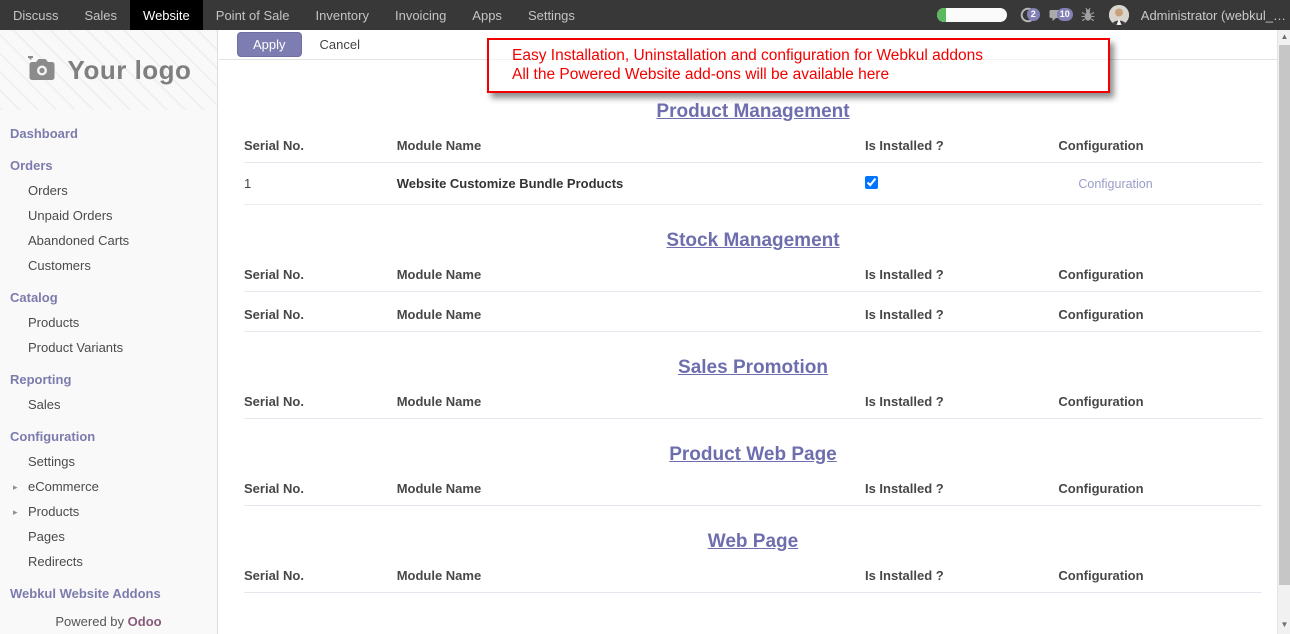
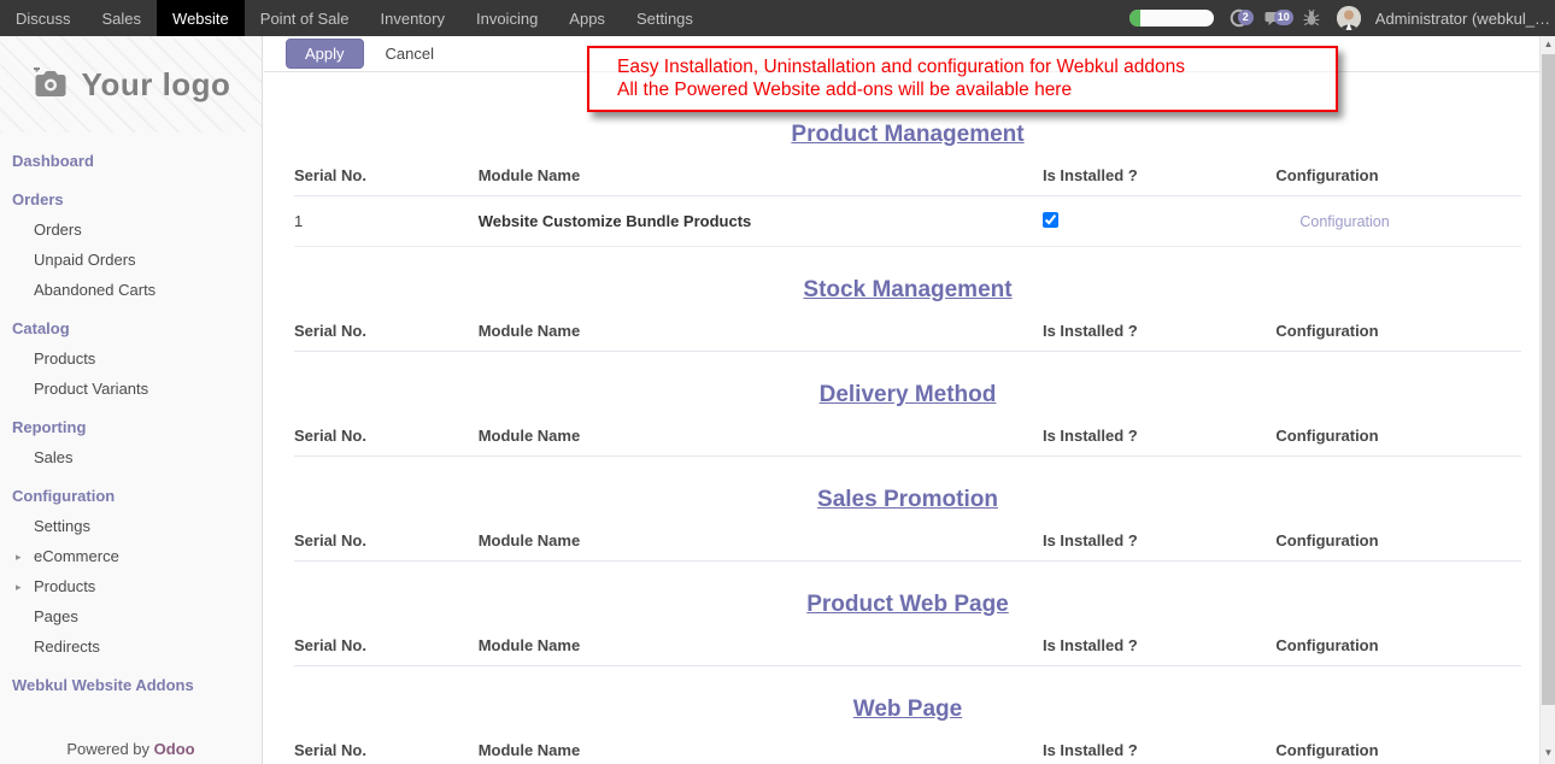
  Discuss
  Sales
  Website
  Point of Sale
  Inventory
  Invoicing
  Apps
  Settings
  2
  10
  Administrator (webkul_…
  Your logo
  Dashboard
  Orders
  Orders
  Unpaid Orders
  Abandoned Carts
- Customers
  Catalog
  Products
  Product Variants
  Reporting
  Sales
  Configuration
  Settings
  ▸
  eCommerce
  ▸
  Products
  Pages
  Redirects
  Webkul Website Addons
  Powered by Odoo
  Apply
  Cancel
  Easy Installation, Uninstallation and configuration for Webkul addons
  All the Powered Website add-ons will be available here
  Product Management
  Serial No.
  Module Name
  Is Installed ?
  Configuration
  1
  Website Customize Bundle Products
  Configuration
  Stock Management
  Serial No.
  Module Name
  Is Installed ?
  Configuration
+ Delivery Method
  Serial No.
  Module Name
  Is Installed ?
  Configuration
  Sales Promotion
  Serial No.
  Module Name
  Is Installed ?
  Configuration
  Product Web Page
  Serial No.
  Module Name
  Is Installed ?
  Configuration
  Web Page
  Serial No.
  Module Name
  Is Installed ?
  Configuration
  ▲
  ▼
